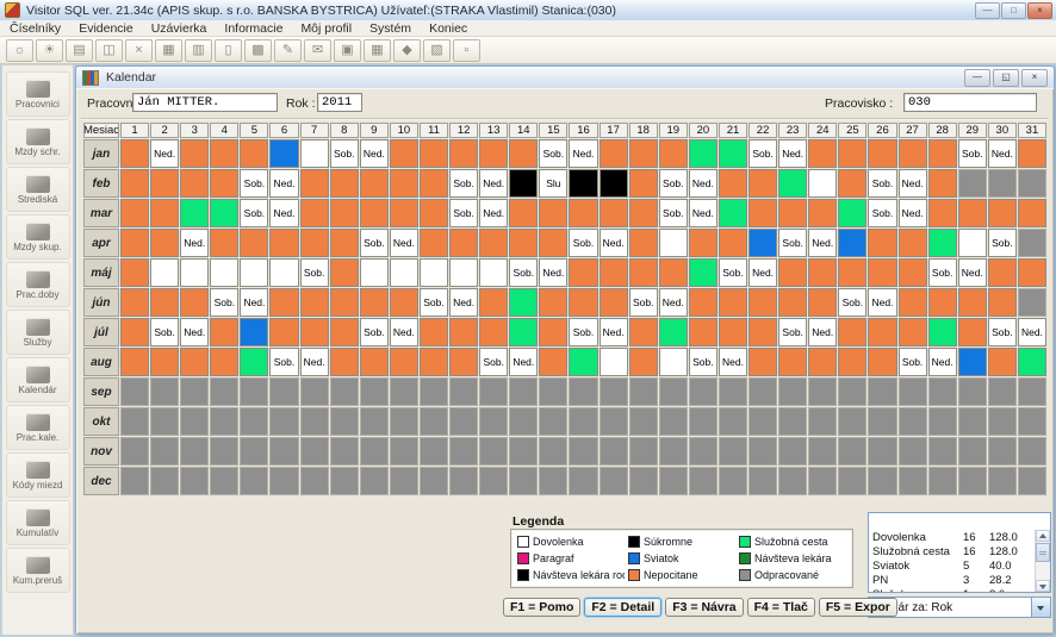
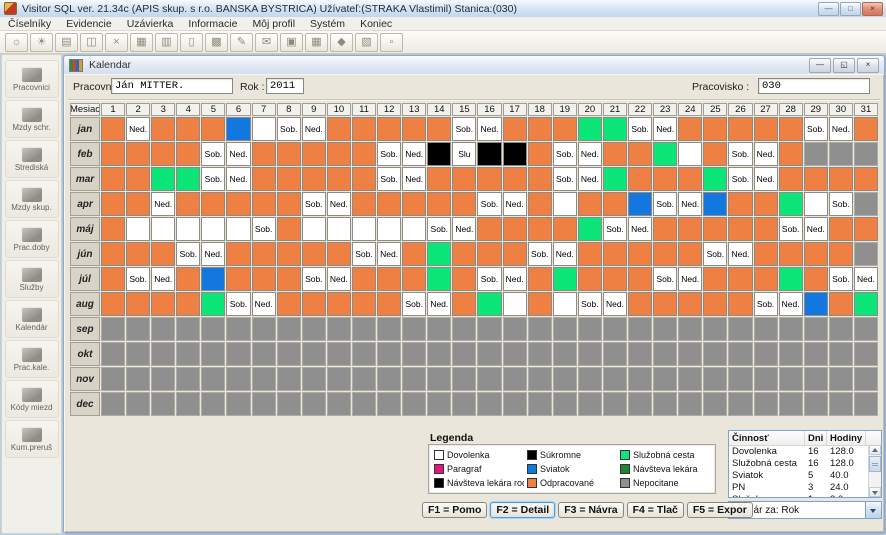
  Visitor SQL ver. 21.34c (APIS skup. s r.o. BANSKA BYSTRICA) Užívateľ:(STRAKA Vlastimil) Stanica:(030)
  —
  □
  ×
  Číselníky
  Evidencie
  Uzávierka
  Informacie
  Môj profil
  Systém
  Koniec
  ☼
  ☀
  ▤
  ◫
  ×
  ▦
  ▥
  ▯
  ▩
  ✎
  ✉
  ▣
  ▦
  ◆
  ▧
  ▫
  Pracovnici
  Mzdy schr.
  Strediská
  Mzdy skup.
  Prac.doby
  Služby
  Kalendár
  Prac.kale.
  Kódy miezd
- Kumulatív
  Kum.preruš
  Kalendar
  —
  ◱
  ×
  Pracovn
  Ján MITTER.
  Rok :
  2011
  Pracovisko :
  030
  Mesiac
  1
  2
  3
  4
  5
  6
  7
  8
  9
  10
  11
  12
  13
  14
  15
  16
  17
  18
  19
  20
  21
  22
  23
  24
  25
  26
  27
  28
  29
  30
  31
  jan
  Ned.
  Sob.
  Ned.
  Sob.
  Ned.
  Sob.
  Ned.
  Sob.
  Ned.
  feb
  Sob.
  Ned.
  Sob.
  Ned.
  Slu
  Sob.
  Ned.
  Sob.
  Ned.
  mar
  Sob.
  Ned.
  Sob.
  Ned.
  Sob.
  Ned.
  Sob.
  Ned.
  apr
  Ned.
  Sob.
  Ned.
  Sob.
  Ned.
  Sob.
  Ned.
  Sob.
  máj
  Sob.
  Sob.
  Ned.
  Sob.
  Ned.
  Sob.
  Ned.
  jún
  Sob.
  Ned.
  Sob.
  Ned.
  Sob.
  Ned.
  Sob.
  Ned.
  júl
  Sob.
  Ned.
  Sob.
  Ned.
  Sob.
  Ned.
  Sob.
  Ned.
  Sob.
  Ned.
  aug
  Sob.
  Ned.
  Sob.
  Ned.
  Sob.
  Ned.
  Sob.
  Ned.
  sep
  okt
  nov
  dec
  Legenda
  Dovolenka
  Paragraf
  Návšteva lekára ro
  Súkromne
  Sviatok
- Nepocitane
+ Odpracované
  Služobná cesta
  Návšteva lekára
- Odpracované
+ Nepocitane
+ Činnosť
+ Dni
+ Hodiny
  Dovolenka
  16
  128.0
  Služobná cesta
  16
  128.0
  Sviatok
  5
  40.0
  PN
  3
- 28.2
+ 24.0
  ár za: Rok
  F1 = Pomo
  F2 = Detail
  F3 = Návra
  F4 = Tlač
  F5 = Expor
